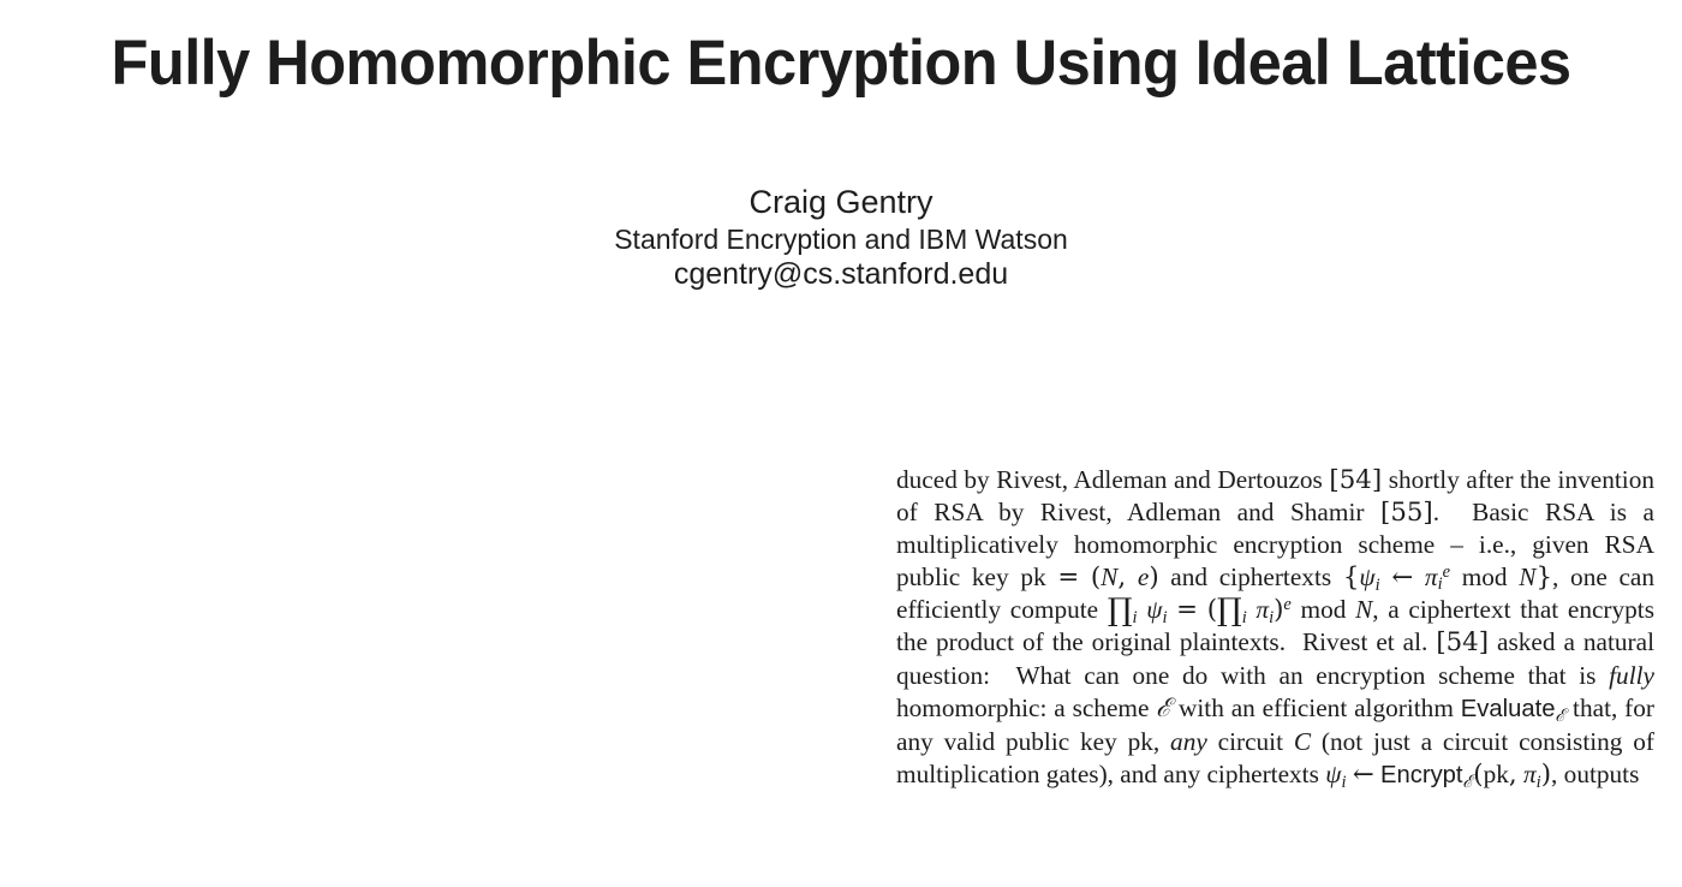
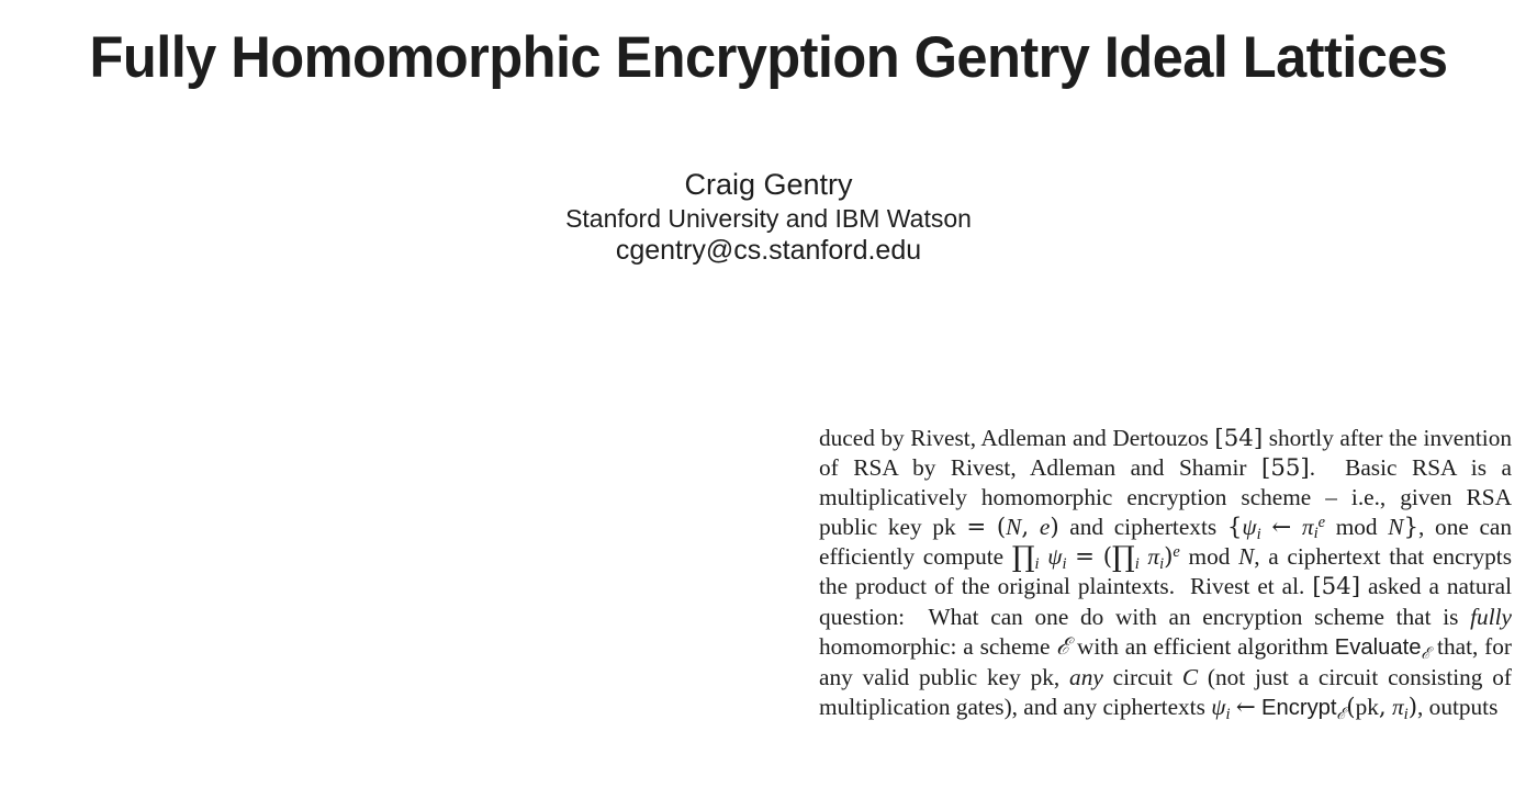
- Fully Homomorphic Encryption Using Ideal Lattices
+ Fully Homomorphic Encryption Gentry Ideal Lattices
  Craig Gentry
- Stanford Encryption and IBM Watson
+ Stanford University and IBM Watson
  cgentry@cs.stanford.edu
  duced by Rivest, Adleman and Dertouzos [54] shortly after the invention of RSA by Rivest, Adleman and Shamir [55]. Basic RSA is a multiplicatively homomorphic encryption scheme – i.e., given RSA public key pk = (N, e) and ciphertexts {ψi ← πie mod N}, one can efficiently compute ∏i ψi = (∏i πi)e mod N, a ciphertext that encrypts the product of the original plaintexts. Rivest et al. [54] asked a natural question: What can one do with an encryption scheme that is fully homomorphic: a scheme ℰ with an efficient algorithm Evaluateℰ that, for any valid public key pk, any circuit C (not just a circuit consisting of multiplication gates), and any ciphertexts ψi ← Encryptℰ(pk, πi), outputs
